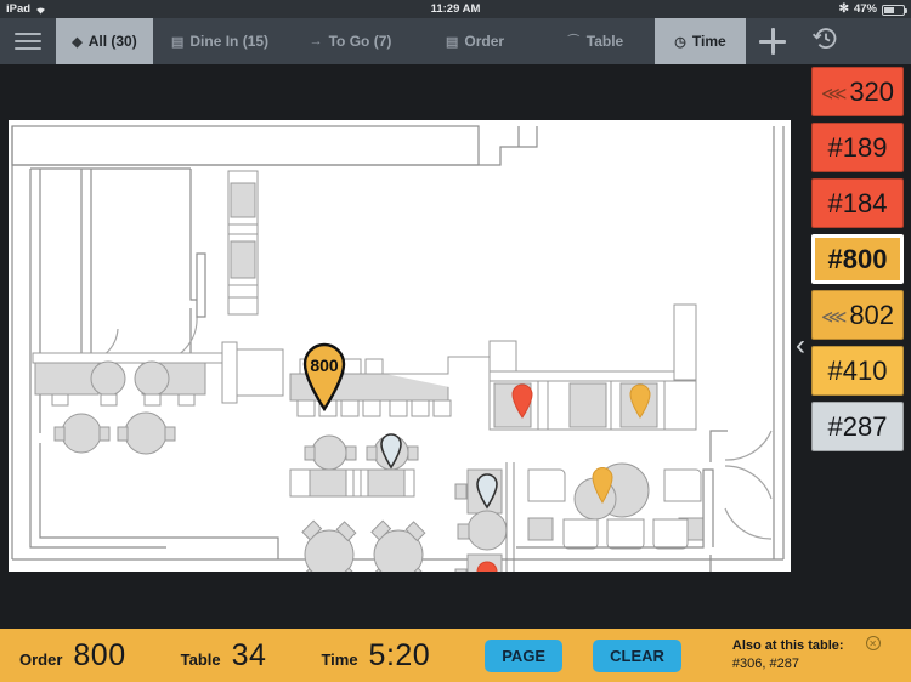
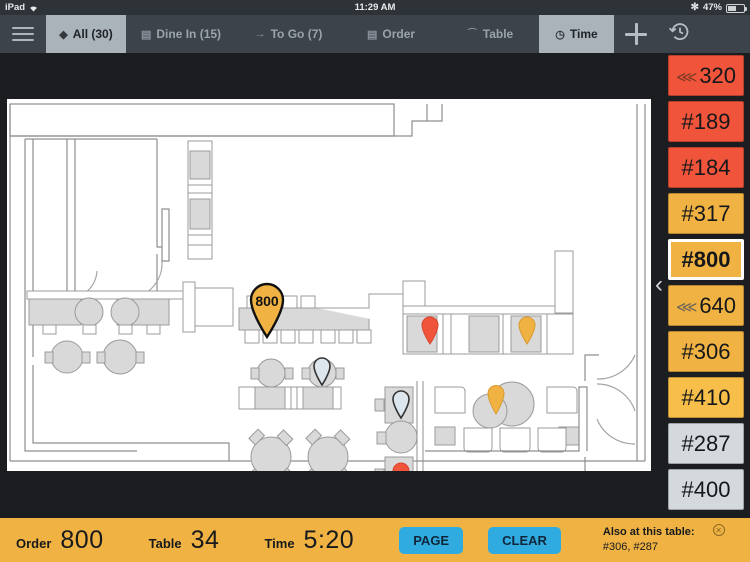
  iPad
  11:29 AM
  ✻
  47%
  ◆
  All (30)
  ▤
  Dine In (15)
  →
  To Go (7)
  ▤
  Order
  ⌒
  Table
  ◷
  Time
  800
  ‹
  320
  #189
  #184
+ #317
  #800
- 802
+ 640
+ #306
  #410
  #287
+ #400
  Order
  800
  Table
  34
  Time
  5:20
  PAGE
  CLEAR
  Also at this table:
  #306, #287
  ✕
